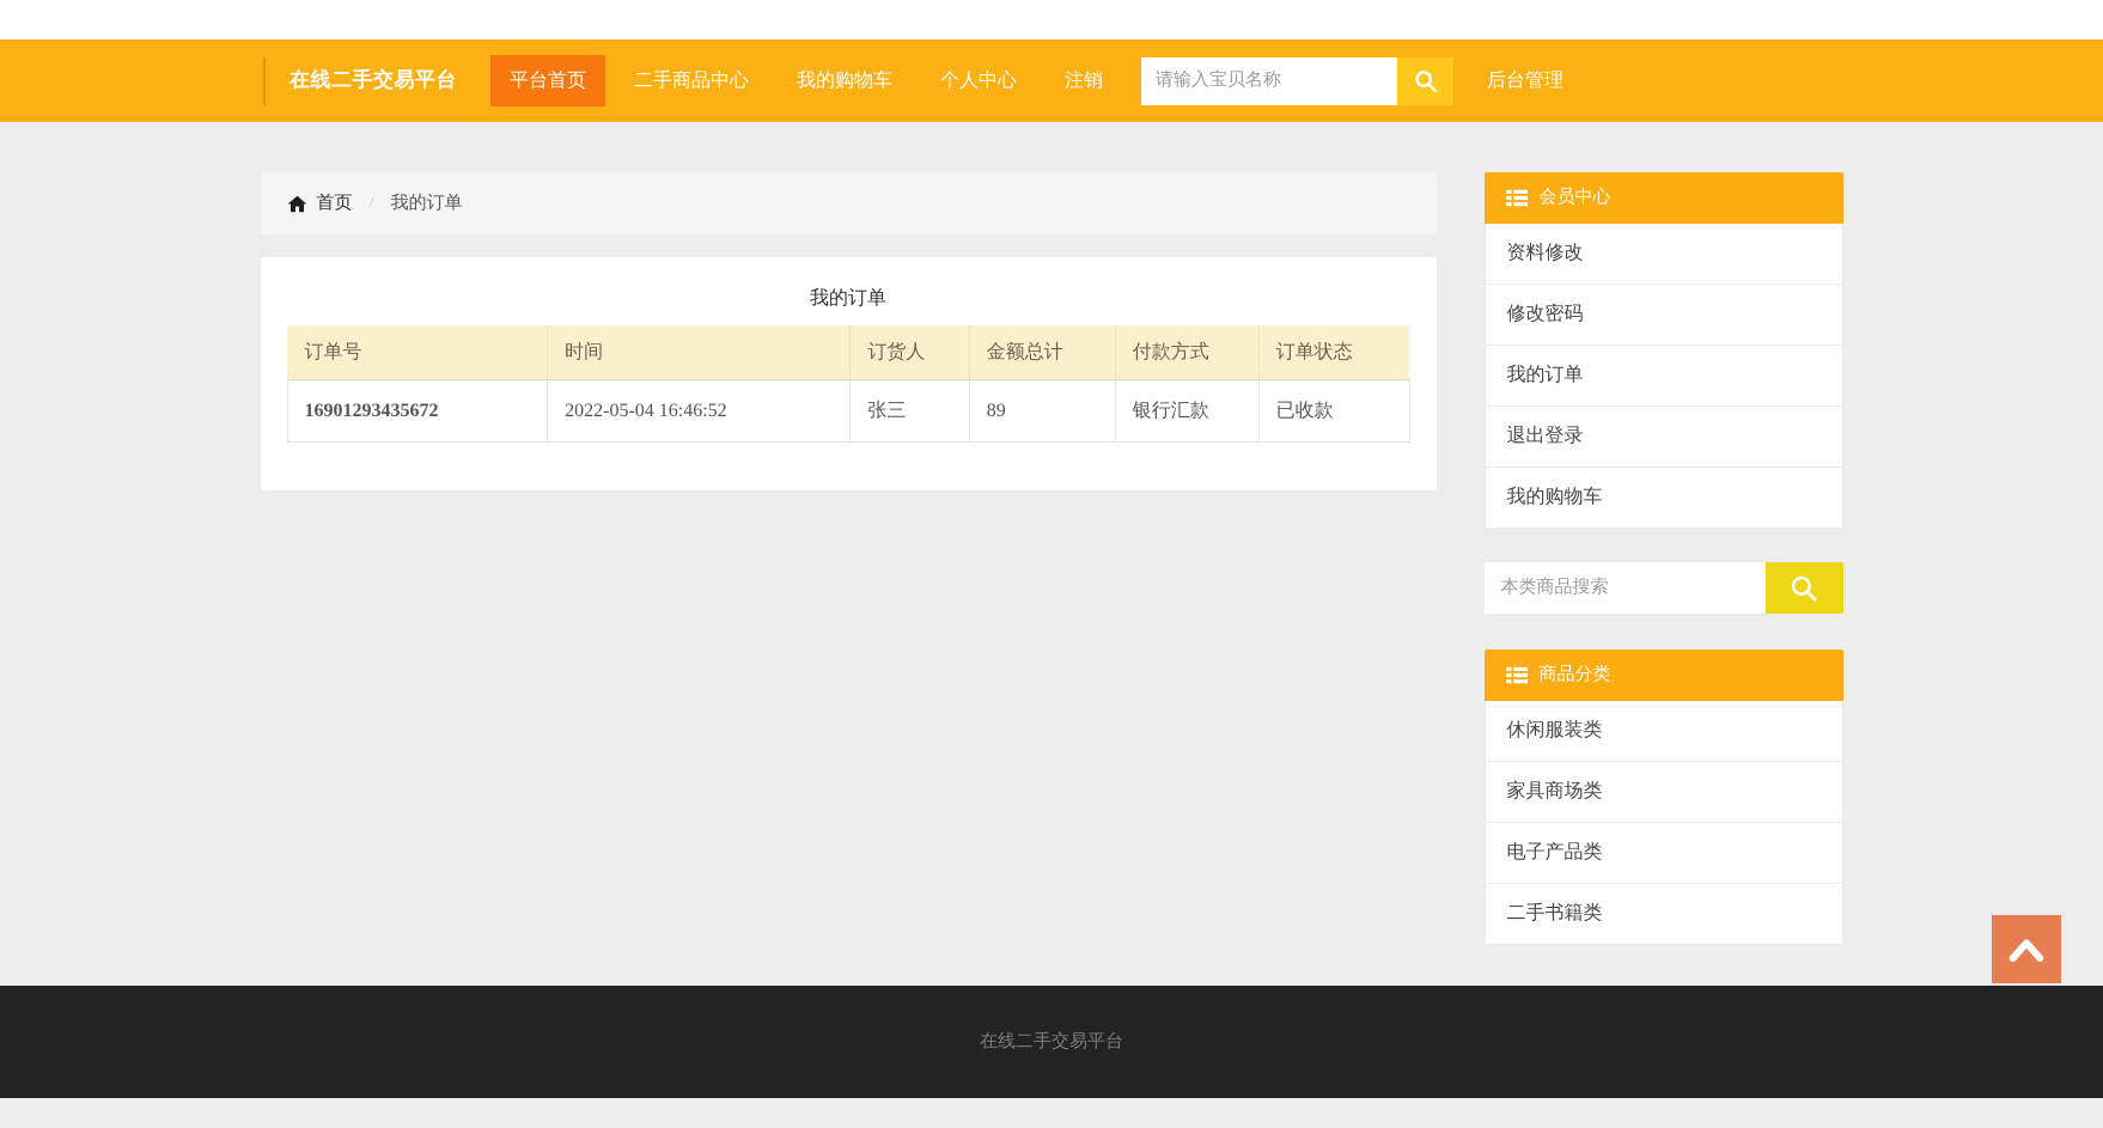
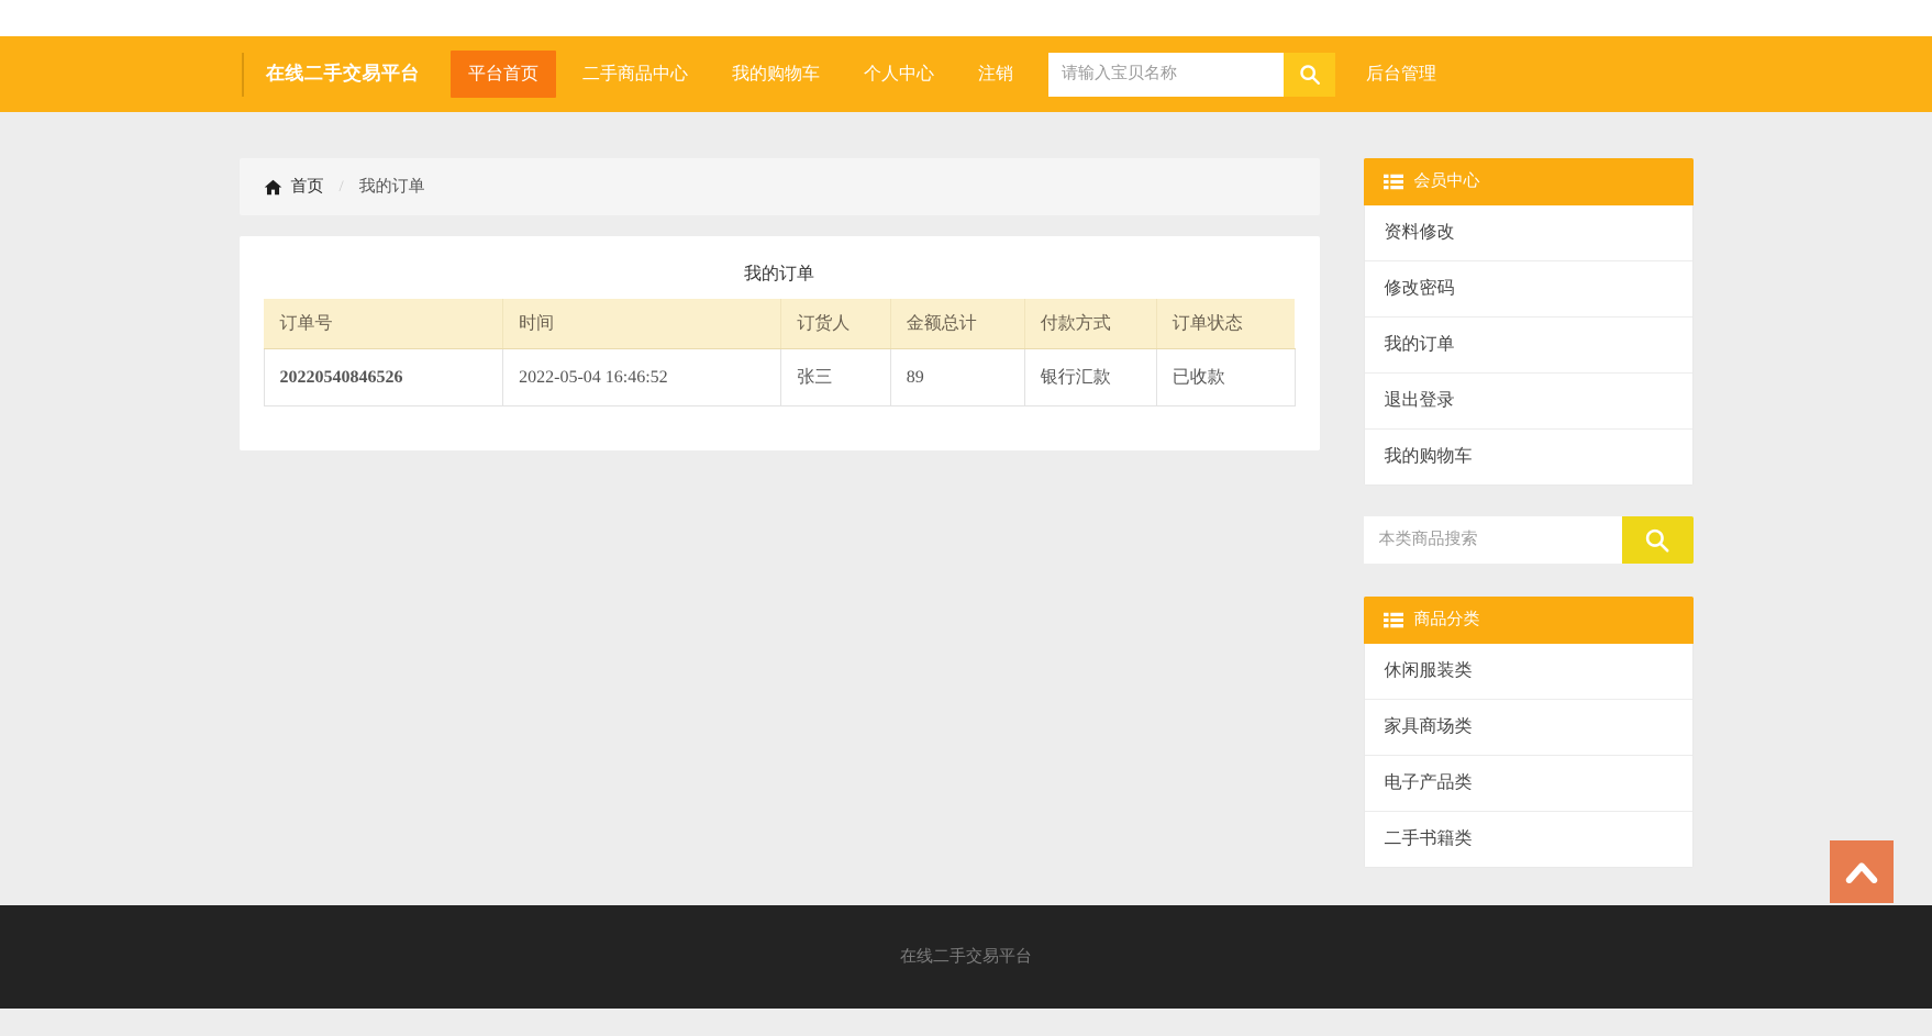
  在线二手交易平台
  平台首页
  二手商品中心
  我的购物车
  个人中心
  注销
  请输入宝贝名称
  后台管理
  首页
  /
  我的订单
  我的订单
  订单号	时间	订货人	金额总计	付款方式	订单状态
- 16901293435672	2022-05-04 16:46:52	张三	89	银行汇款	已收款
+ 20220540846526	2022-05-04 16:46:52	张三	89	银行汇款	已收款
  会员中心
  资料修改
  修改密码
  我的订单
  退出登录
  我的购物车
  本类商品搜索
  商品分类
  休闲服装类
  家具商场类
  电子产品类
  二手书籍类
  在线二手交易平台
